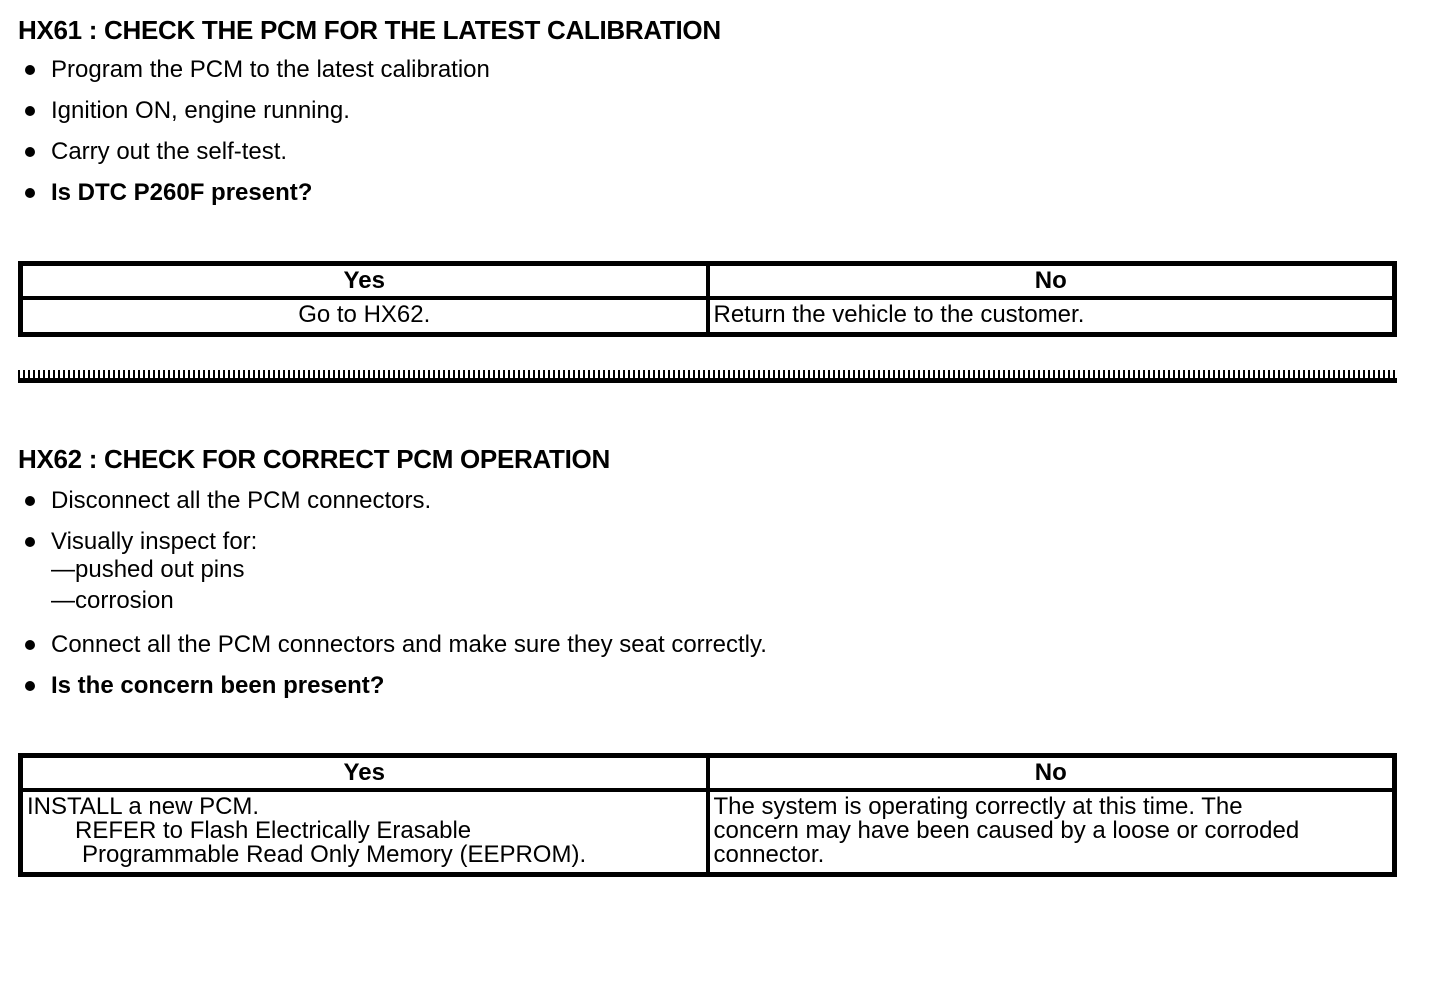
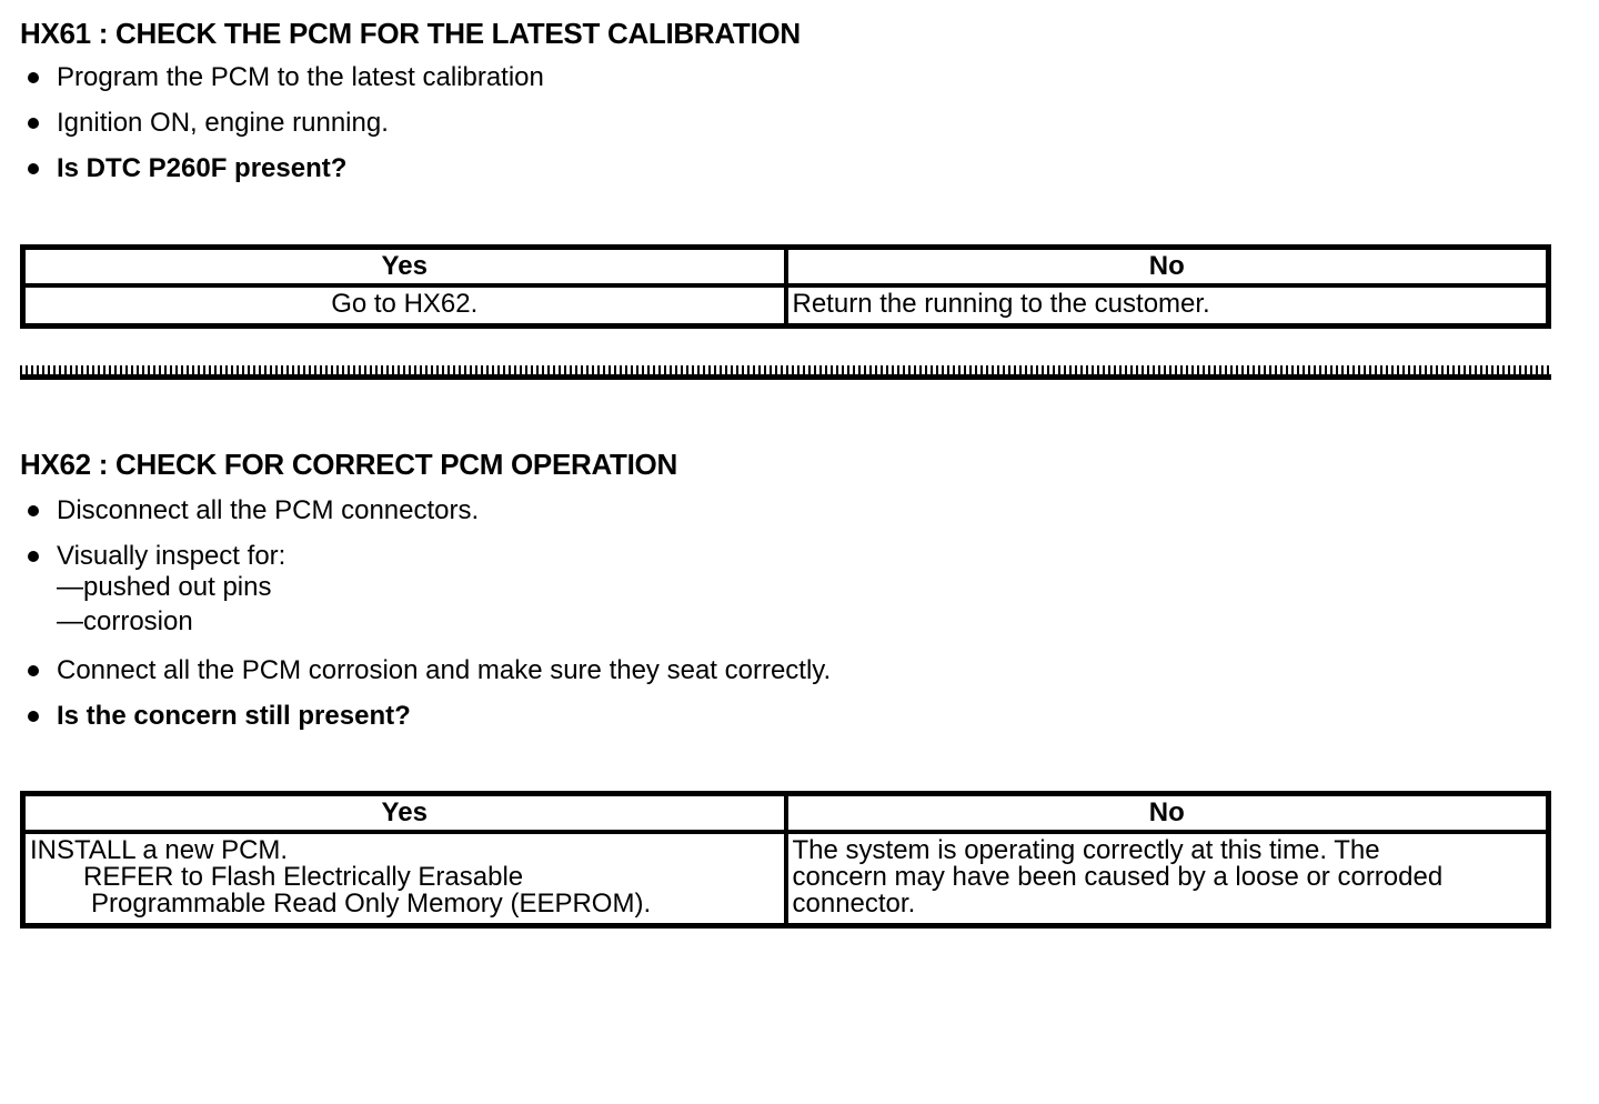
  HX61 : CHECK THE PCM FOR THE LATEST CALIBRATION
  Program the PCM to the latest calibration
  Ignition ON, engine running.
- Carry out the self-test.
  Is DTC P260F present?
  Yes	No
- Go to HX62.	Return the vehicle to the customer.
+ Go to HX62.	Return the running to the customer.
  HX62 : CHECK FOR CORRECT PCM OPERATION
  Disconnect all the PCM connectors.
  Visually inspect for:
  —pushed out pins
  —corrosion
- Connect all the PCM connectors and make sure they seat correctly.
+ Connect all the PCM corrosion and make sure they seat correctly.
- Is the concern been present?
+ Is the concern still present?
  Yes	No
  INSTALL a new PCM. REFER to Flash Electrically Erasable Programmable Read Only Memory (EEPROM).	The system is operating correctly at this time. The concern may have been caused by a loose or corroded connector.
